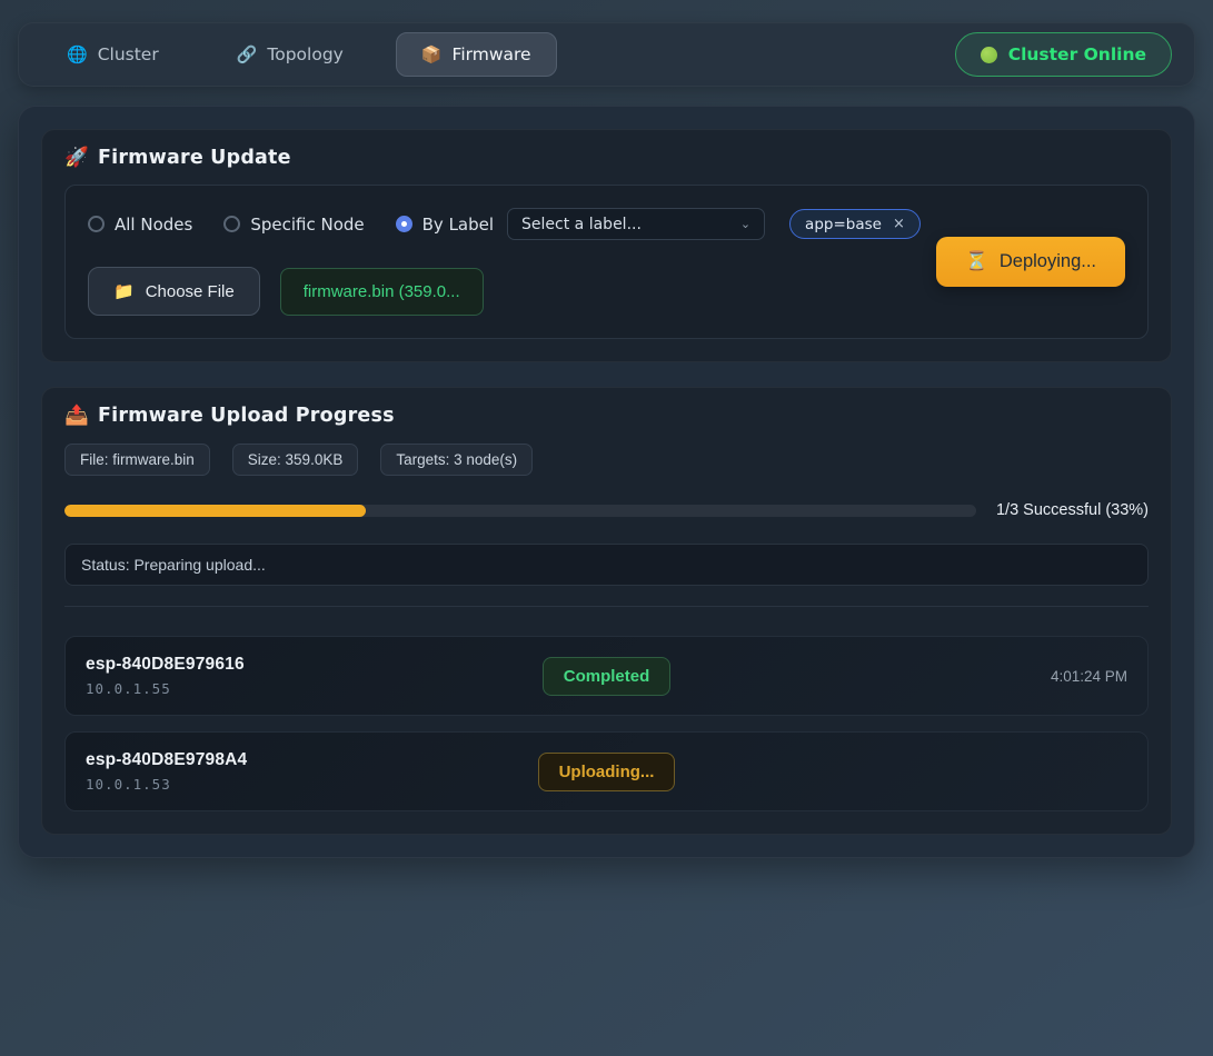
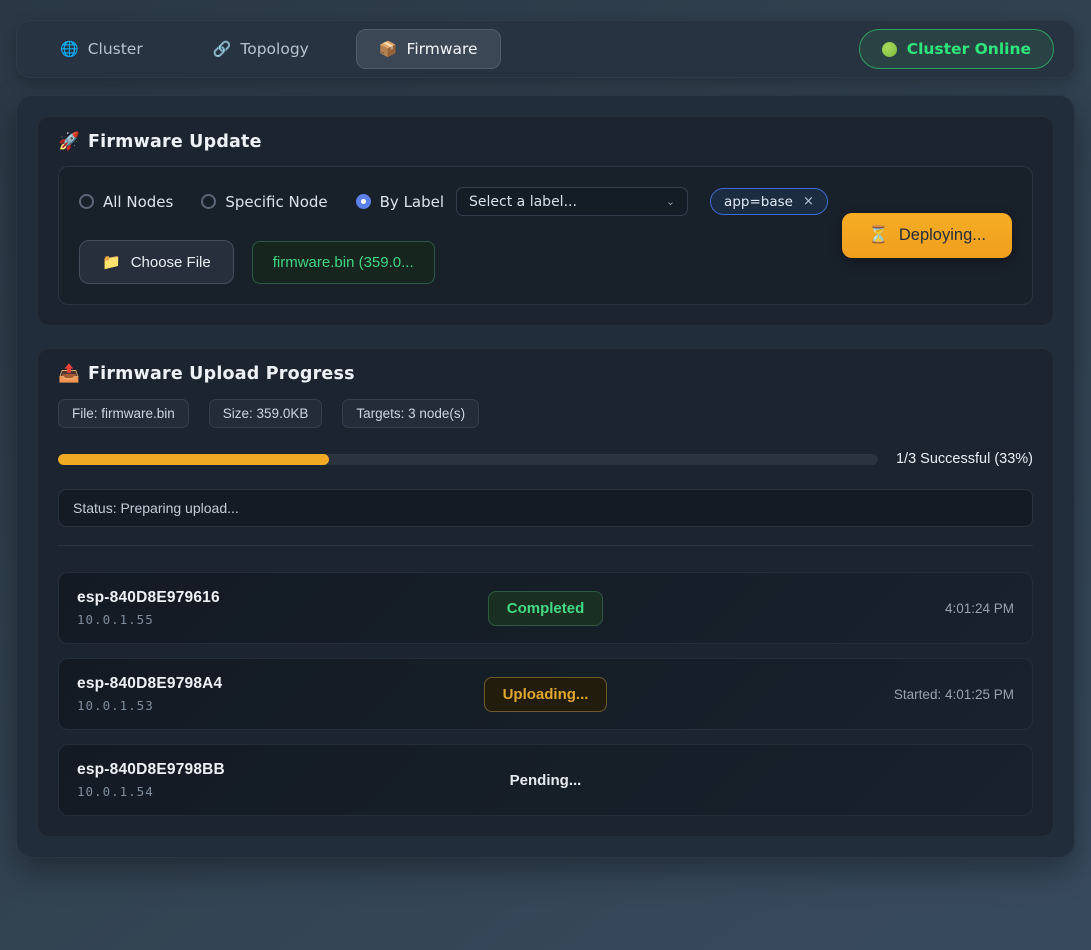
  🌐
  Cluster
  🔗
  Topology
  📦
  Firmware
  Cluster Online
  🚀 Firmware Update
  All Nodes
  Specific Node
  By Label
  Select a label...
  ⌄
  app=base
  ×
  📁
  Choose File
  firmware.bin (359.0...
  ⏳
  Deploying...
  📤 Firmware Upload Progress
  File: firmware.bin
  Size: 359.0KB
  Targets: 3 node(s)
  1/3 Successful (33%)
  Status: Preparing upload...
  esp-840D8E979616
  10.0.1.55
  Completed
  4:01:24 PM
  esp-840D8E9798A4
  10.0.1.53
  Uploading...
+ Started: 4:01:25 PM
+ esp-840D8E9798BB
+ 10.0.1.54
+ Pending...
